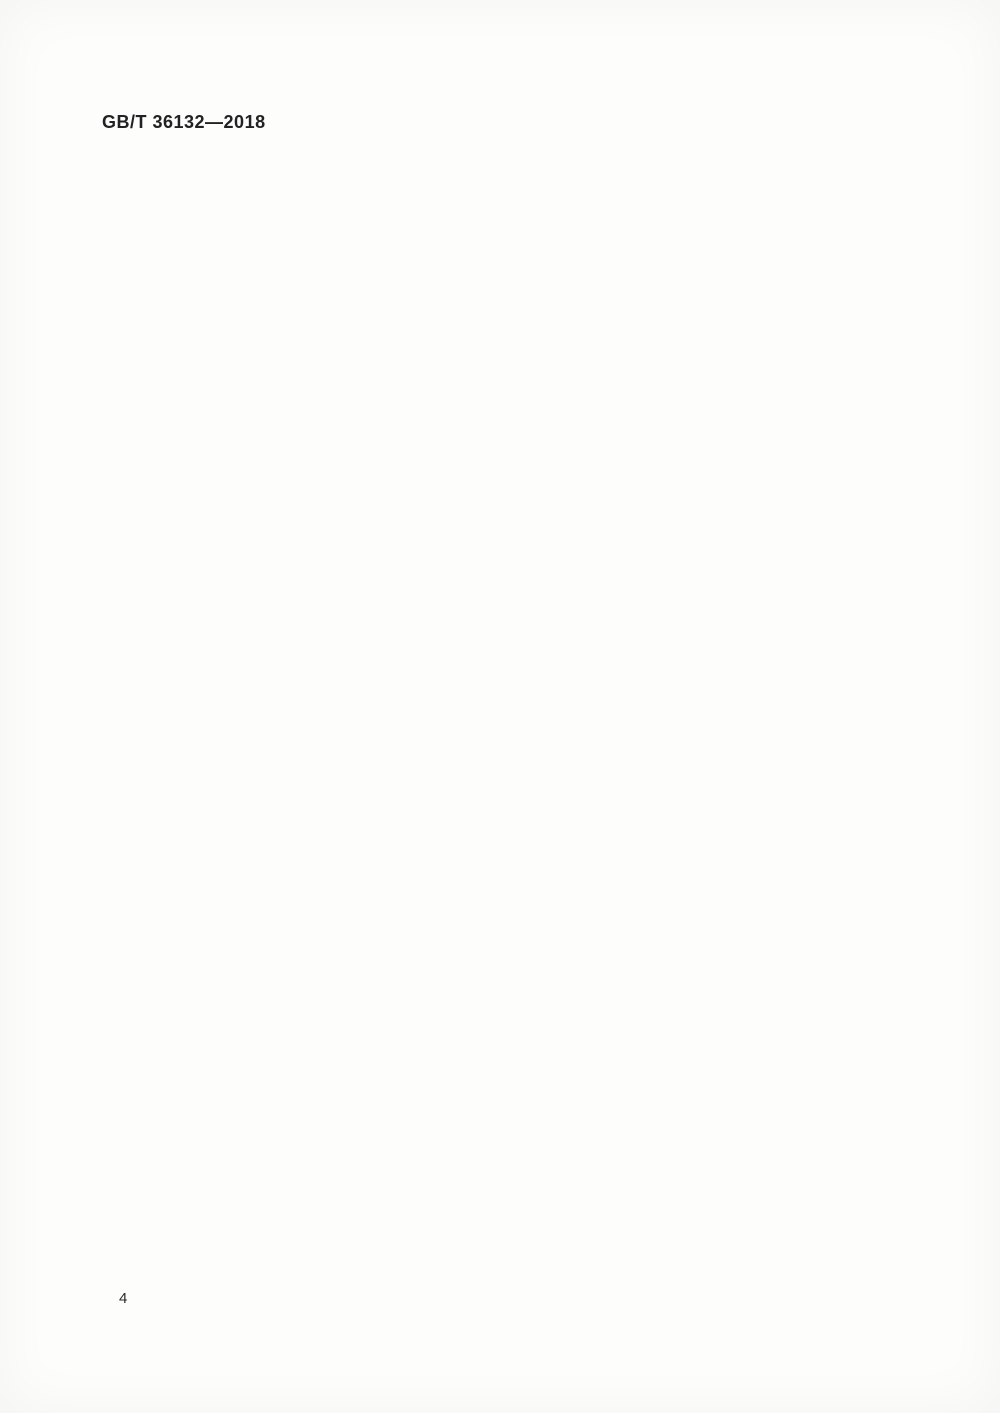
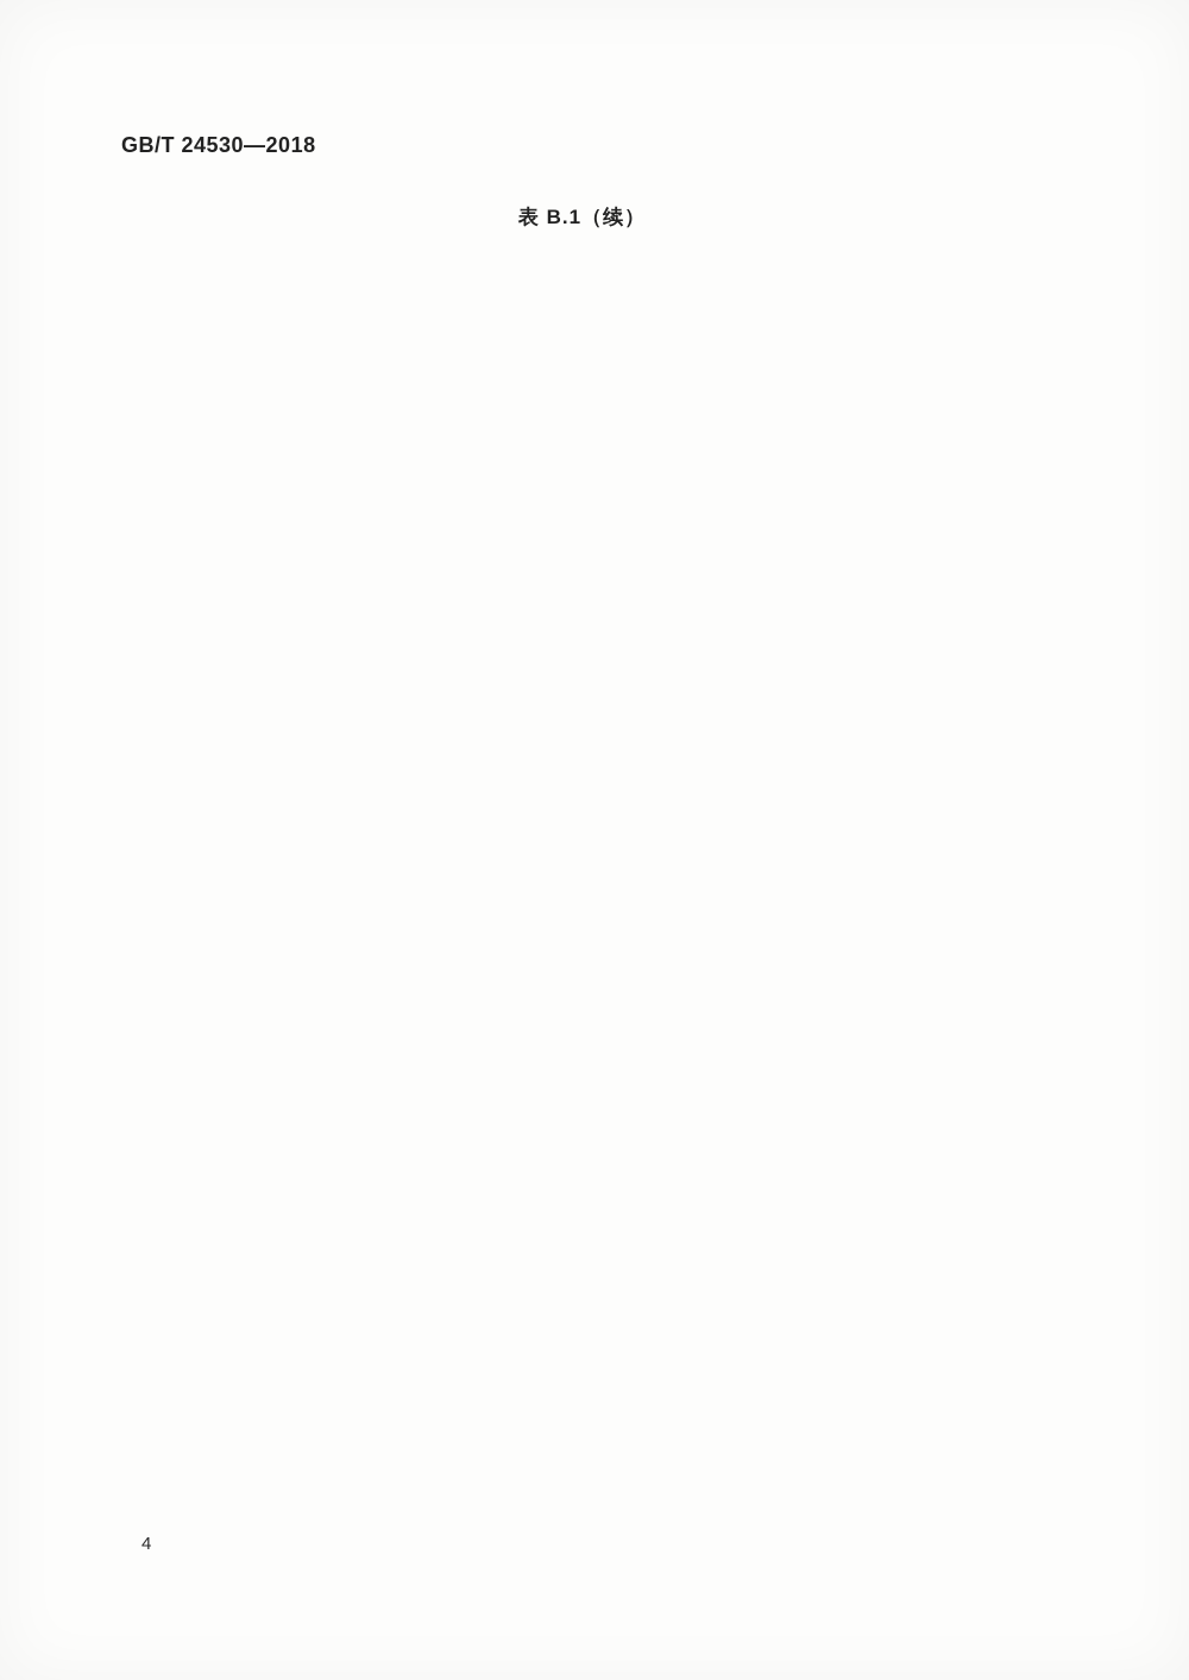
- GB/T 36132—2018
+ GB/T 24530—2018
+ 表 B.1（续）
  4
